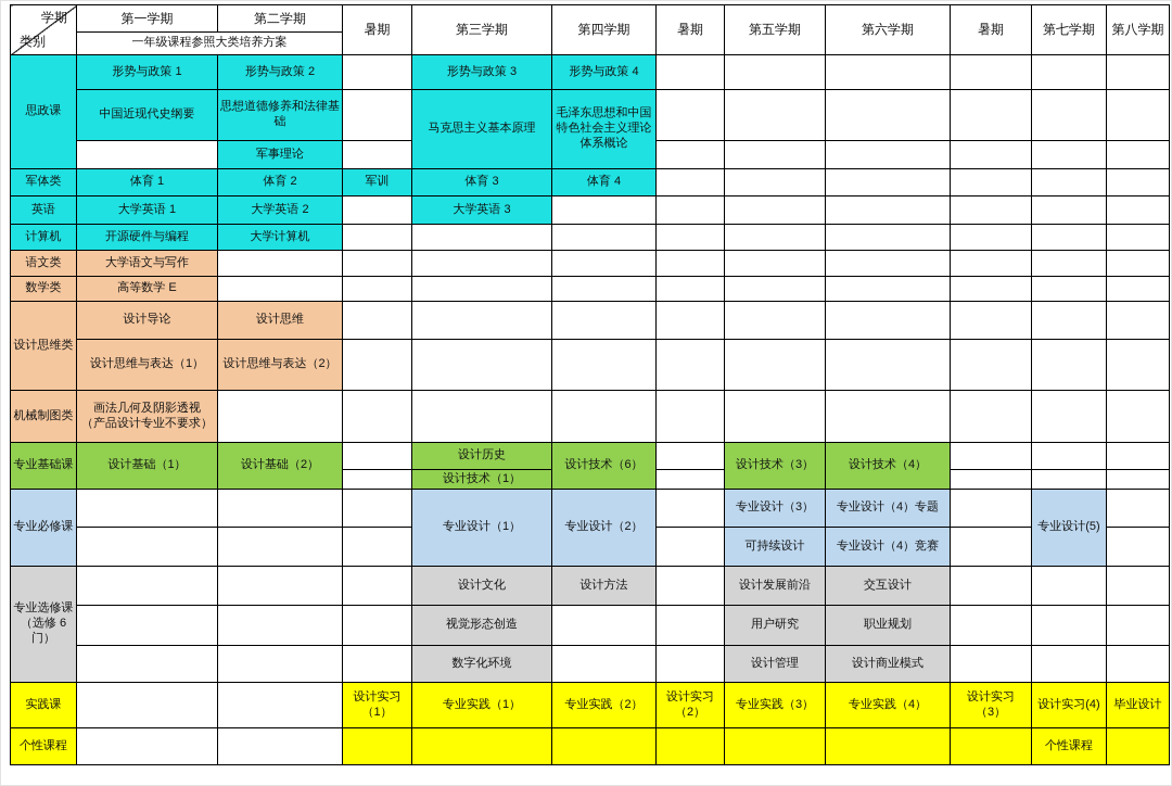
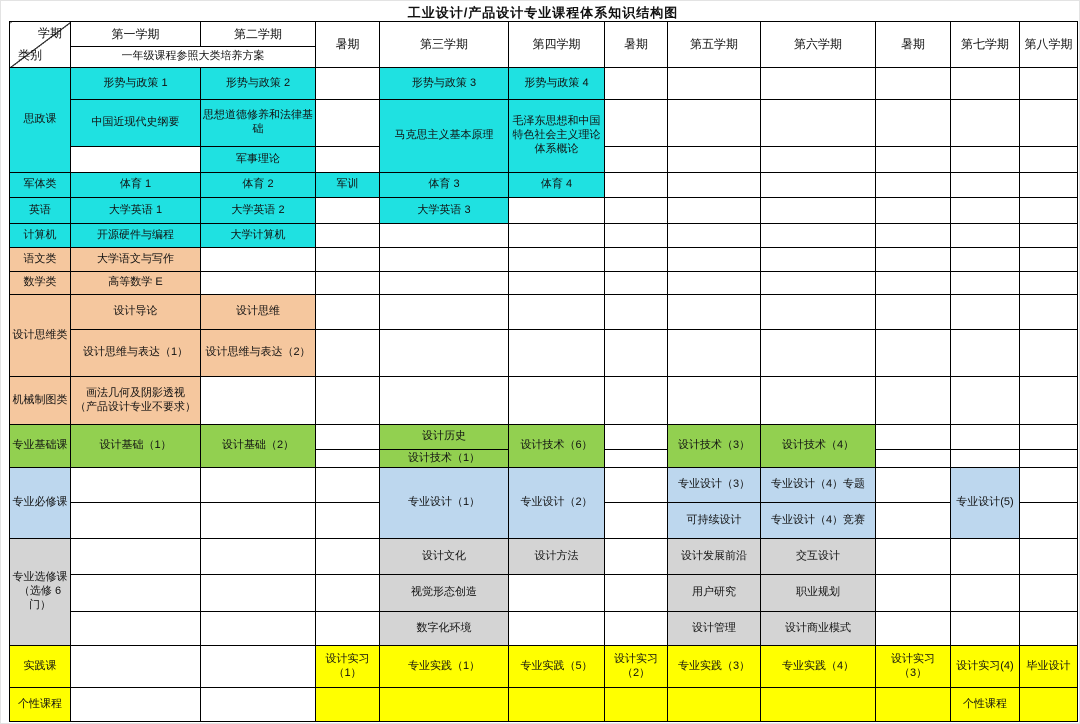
+ 工业设计/产品设计专业课程体系知识结构图
  学期 类别	第一学期	第二学期	暑期	第三学期	第四学期	暑期	第五学期	第六学期	暑期	第七学期	第八学期
  一年级课程参照大类培养方案
  思政课	形势与政策 1	形势与政策 2		形势与政策 3	形势与政策 4
  中国近现代史纲要	思想道德修养和法律基础		马克思主义基本原理	毛泽东思想和中国特色社会主义理论体系概论
  	军事理论
  军体类	体育 1	体育 2	军训	体育 3	体育 4
  英语	大学英语 1	大学英语 2		大学英语 3
  计算机	开源硬件与编程	大学计算机
  语文类	大学语文与写作
  数学类	高等数学 E
  设计思维类	设计导论	设计思维
  设计思维与表达（1）	设计思维与表达（2）
  机械制图类	画法几何及阴影透视 （产品设计专业不要求）
  专业基础课	设计基础（1）	设计基础（2）		设计历史	设计技术（6）		设计技术（3）	设计技术（4）
  	设计技术（1）
  专业必修课				专业设计（1）	专业设计（2）		专业设计（3）	专业设计（4）专题		专业设计(5)
  				可持续设计	专业设计（4）竞赛
  专业选修课 （选修 6 门）				设计文化	设计方法		设计发展前沿	交互设计
  			视觉形态创造			用户研究	职业规划
  			数字化环境			设计管理	设计商业模式
- 实践课			设计实习（1）	专业实践（1）	专业实践（2）	设计实习（2）	专业实践（3）	专业实践（4）	设计实习（3）	设计实习(4)	毕业设计
+ 实践课			设计实习（1）	专业实践（1）	专业实践（5）	设计实习（2）	专业实践（3）	专业实践（4）	设计实习（3）	设计实习(4)	毕业设计
  个性课程										个性课程
